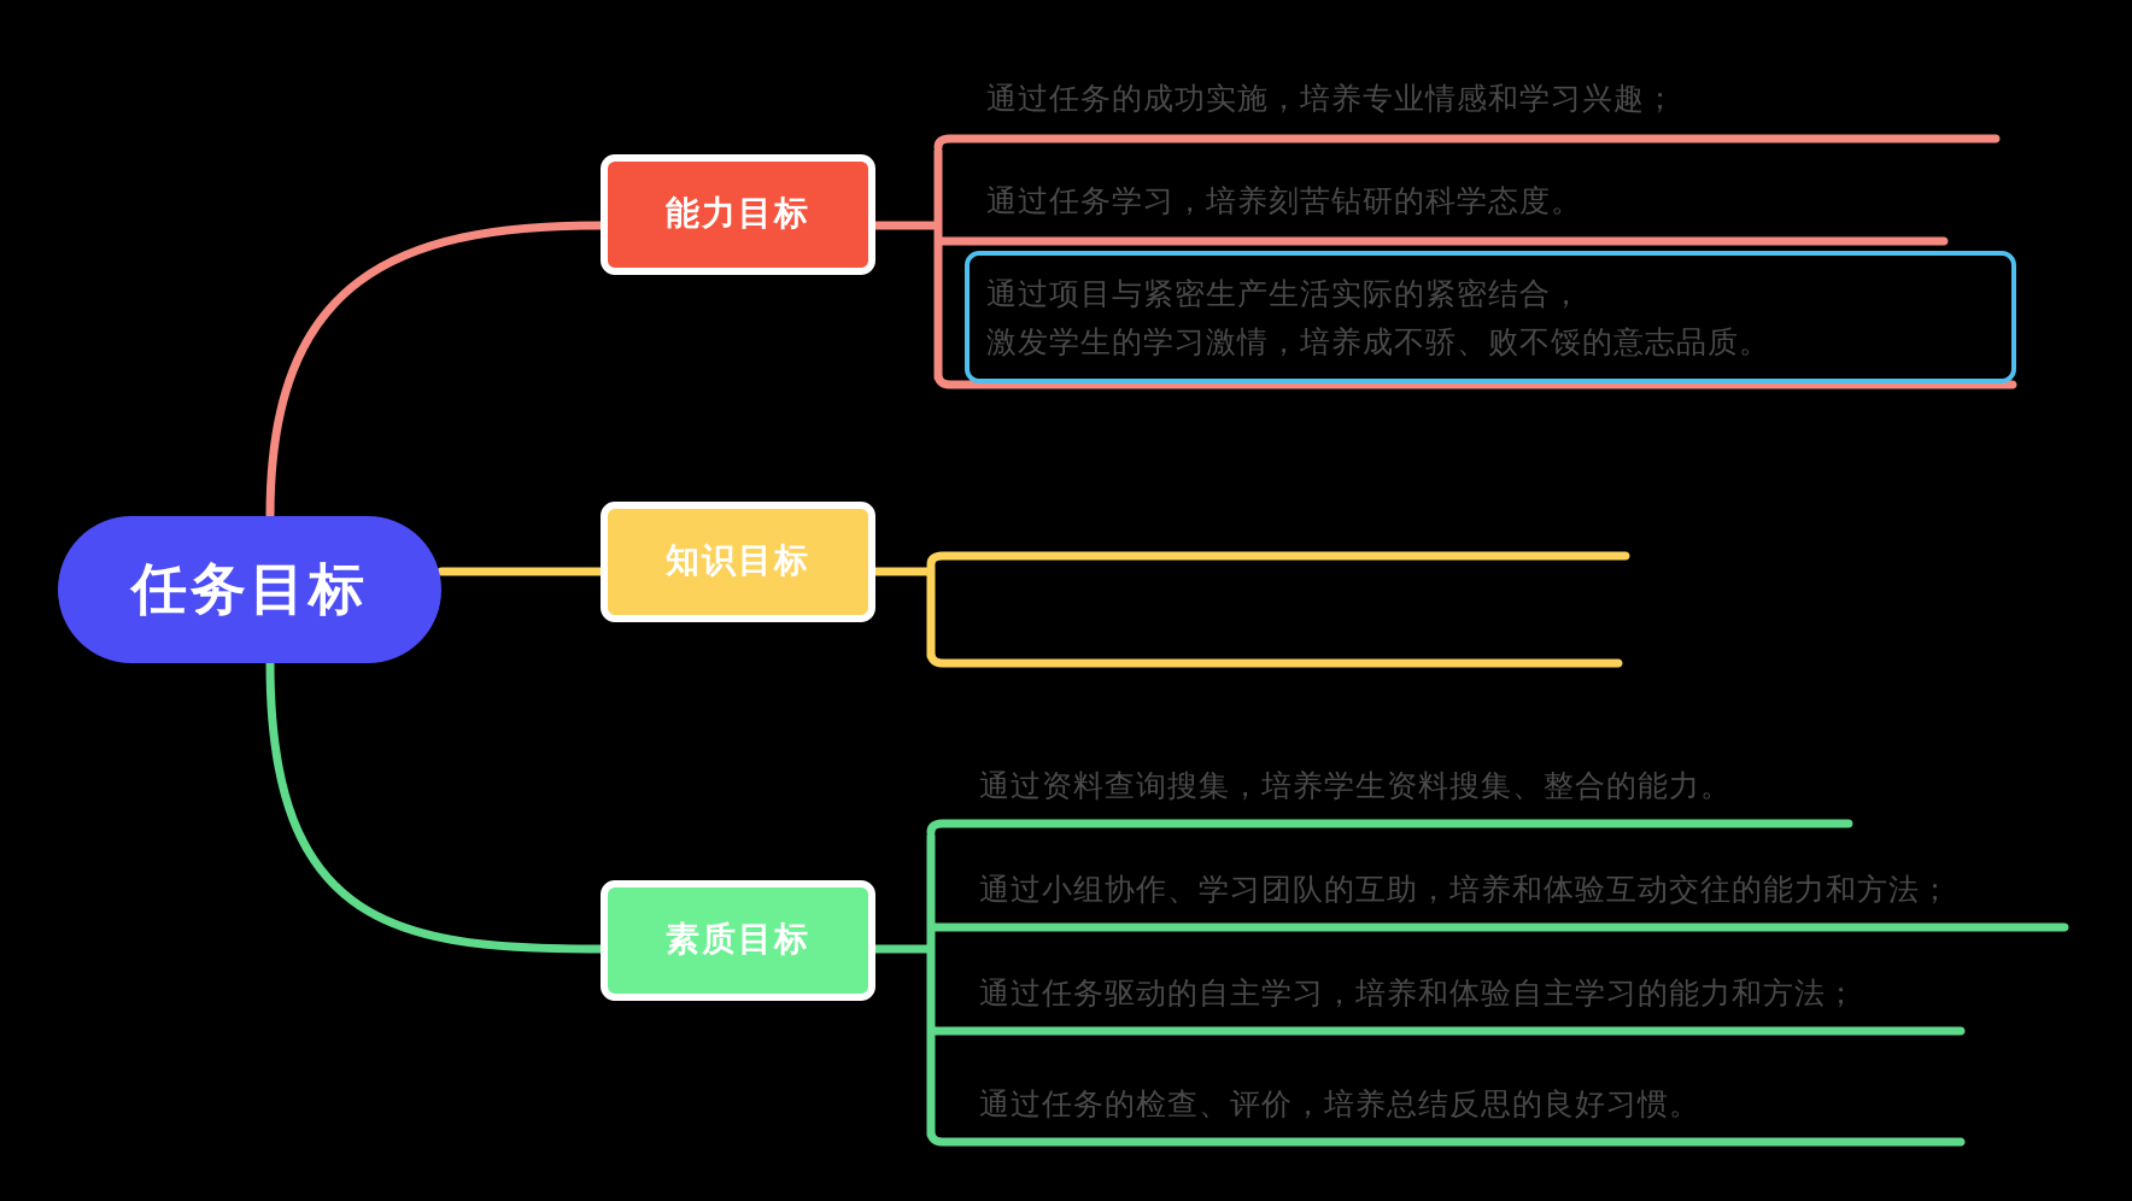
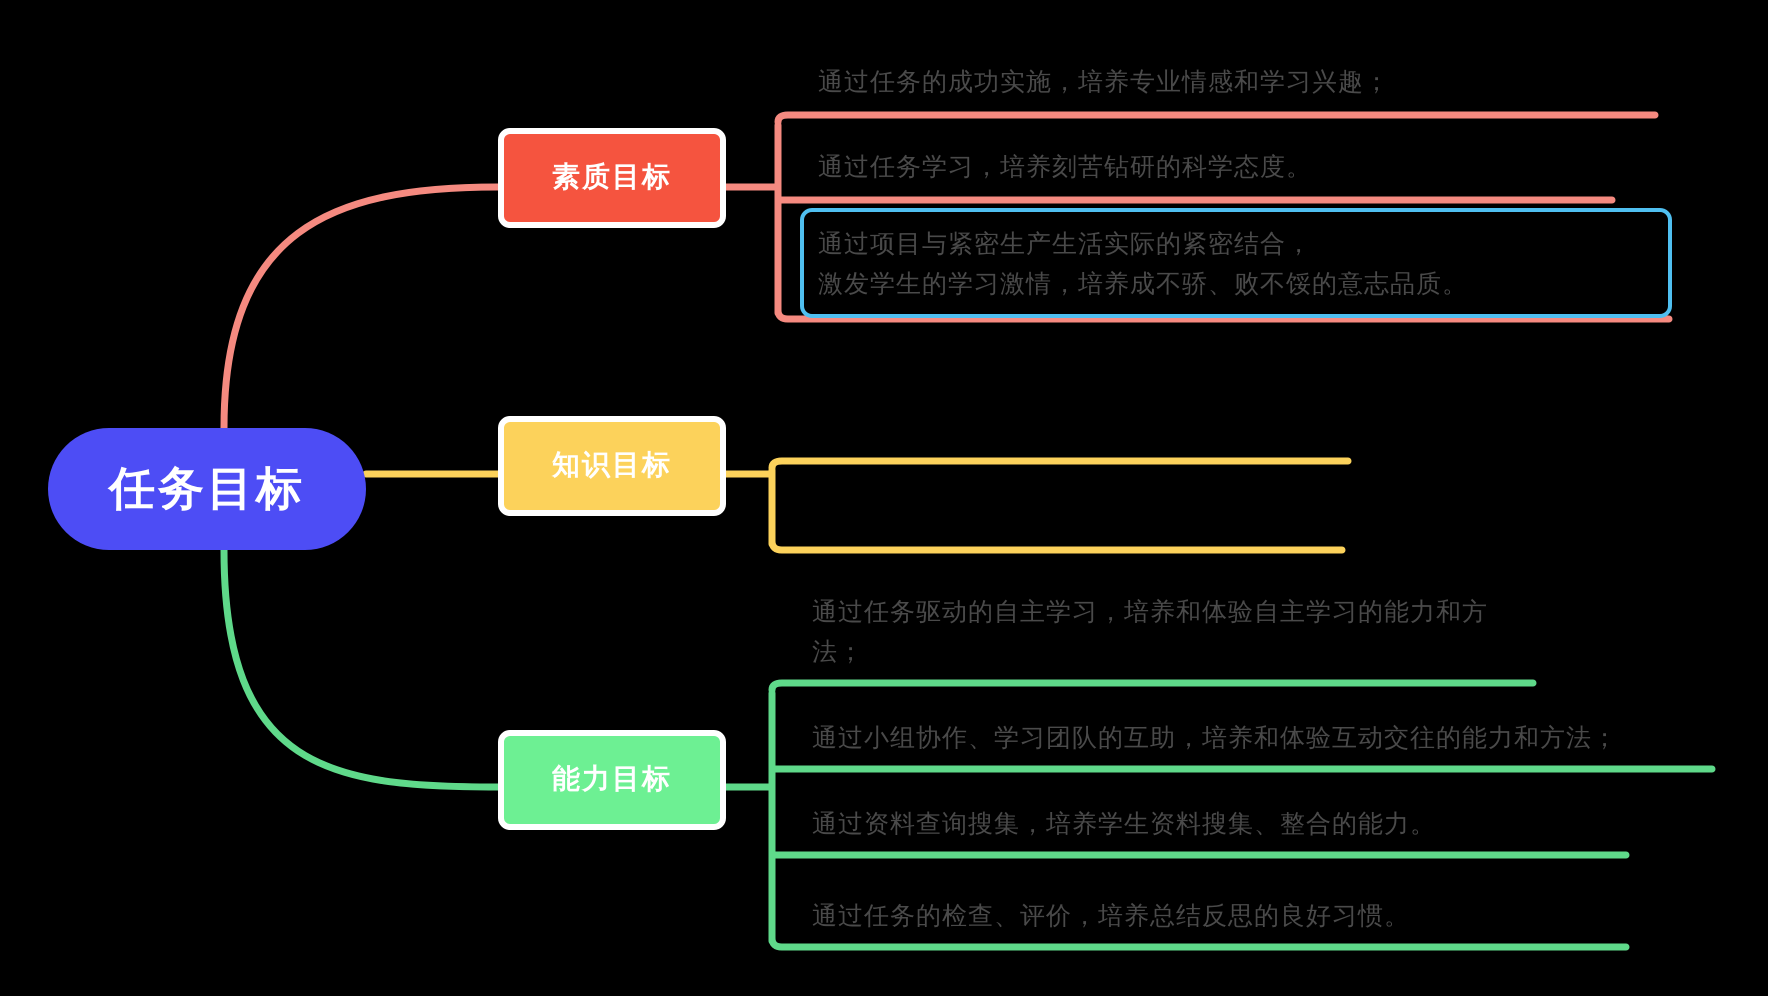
  任务目标
- 能力目标
+ 素质目标
  知识目标
- 素质目标
+ 能力目标
  通过任务的成功实施，培养专业情感和学习兴趣；
  通过任务学习，培养刻苦钻研的科学态度。
  通过项目与紧密生产生活实际的紧密结合，
  激发学生的学习激情，培养成不骄、败不馁的意志品质。
- 通过资料查询搜集，培养学生资料搜集、整合的能力。
+ 通过任务驱动的自主学习，培养和体验自主学习的能力和方法；
  通过小组协作、学习团队的互助，培养和体验互动交往的能力和方法；
- 通过任务驱动的自主学习，培养和体验自主学习的能力和方法；
+ 通过资料查询搜集，培养学生资料搜集、整合的能力。
  通过任务的检查、评价，培养总结反思的良好习惯。
